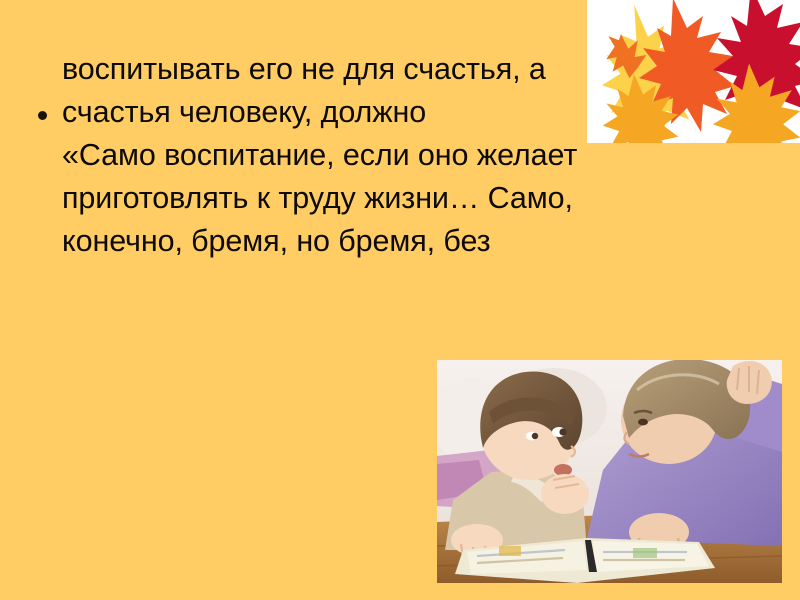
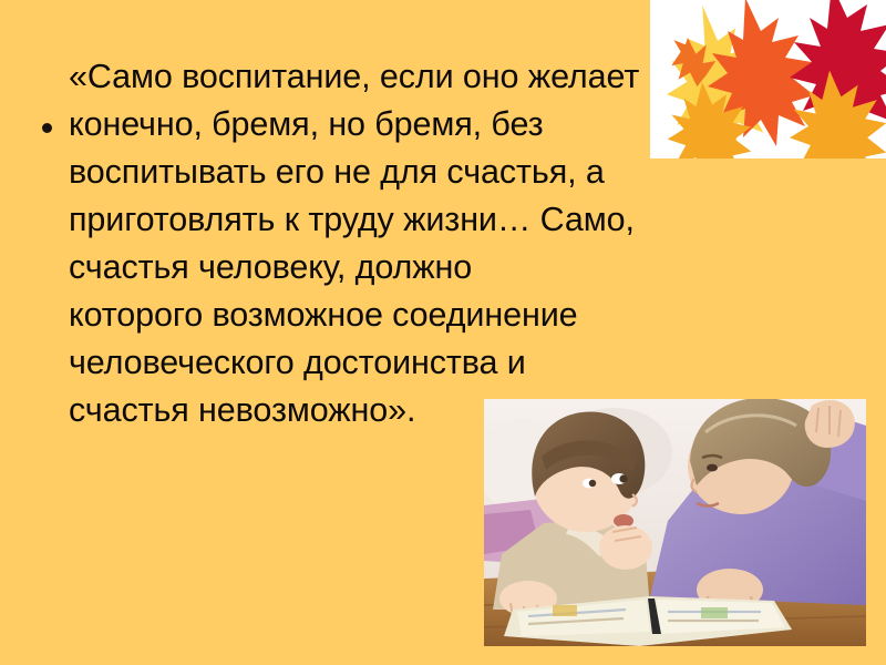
- воспитывать его не для счастья, а
+ «Само воспитание, если оно желает
- счастья человеку, должно
+ конечно, бремя, но бремя, без
- «Само воспитание, если оно желает
+ воспитывать его не для счастья, а
  приготовлять к труду жизни… Само,
- конечно, бремя, но бремя, без
+ счастья человеку, должно
+ которого возможное соединение
+ человеческого достоинства и
+ счастья невозможно».
